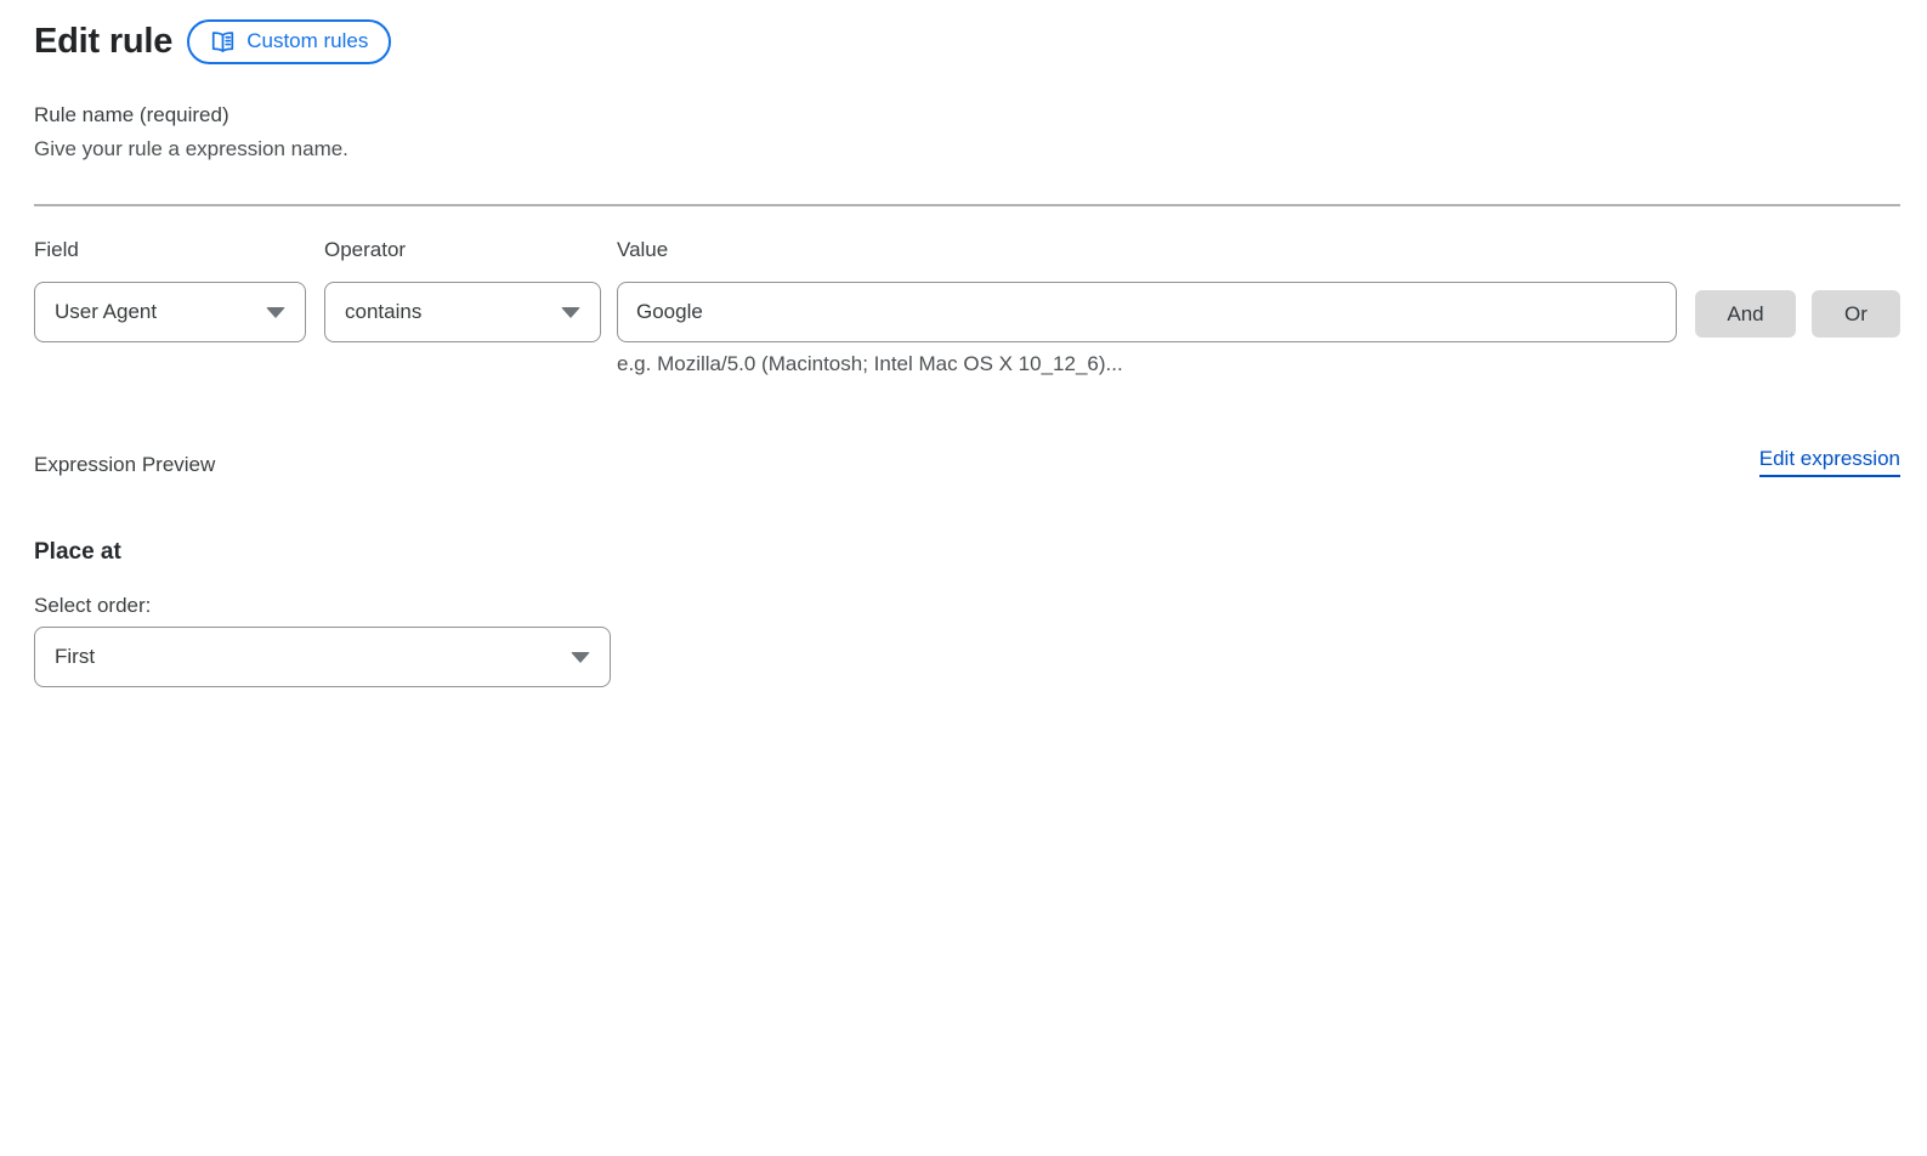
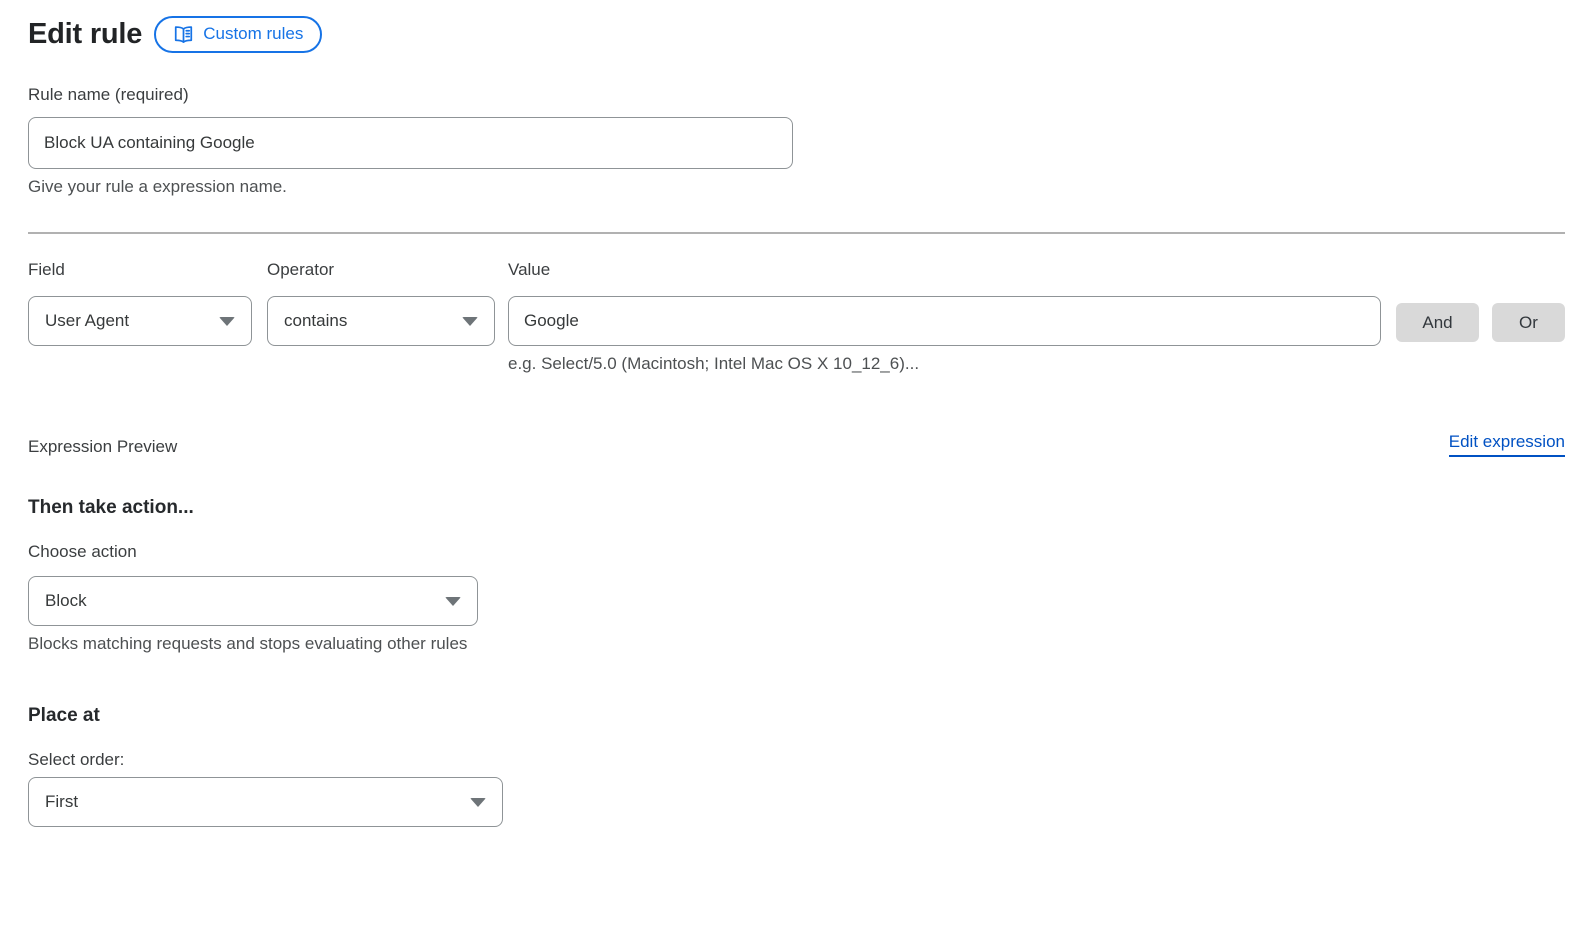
  Edit rule
  Custom rules
  Rule name (required)
+ Block UA containing Google
  Give your rule a expression name.
  Field
  User Agent
  Operator
  contains
  Value
  Google
- e.g. Mozilla/5.0 (Macintosh; Intel Mac OS X 10_12_6)...
+ e.g. Select/5.0 (Macintosh; Intel Mac OS X 10_12_6)...
  And
  Or
  Expression Preview
  Edit expression
+ Then take action...
+ Choose action
+ Block
+ Blocks matching requests and stops evaluating other rules
  Place at
  Select order:
  First
